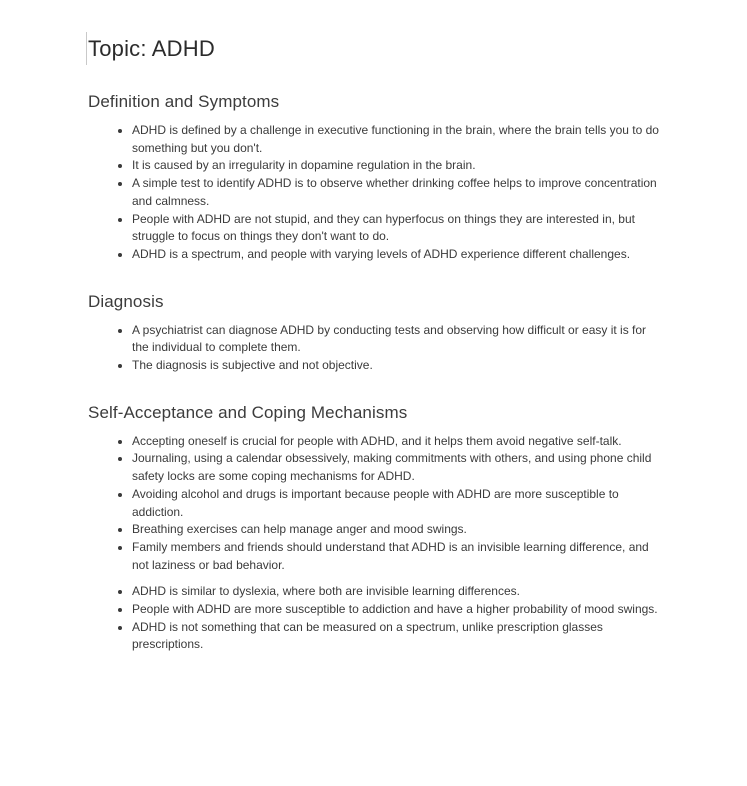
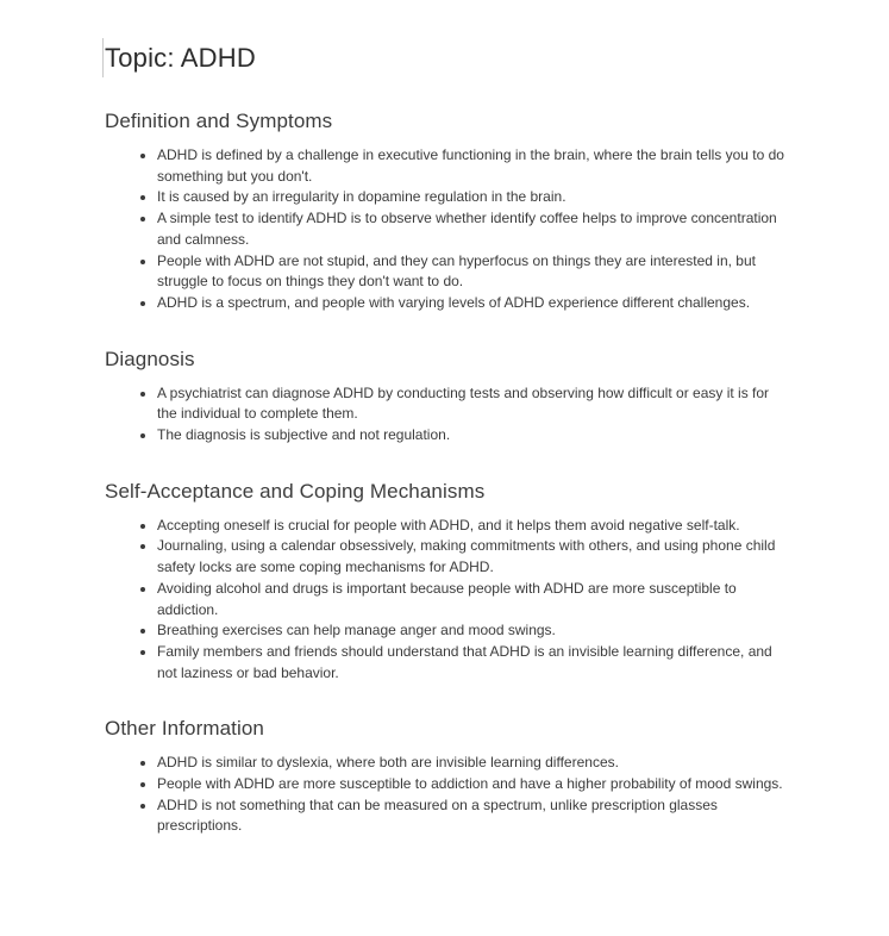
  Topic: ADHD
  Definition and Symptoms
  ADHD is defined by a challenge in executive functioning in the brain, where the brain tells you to do something but you don't.
  It is caused by an irregularity in dopamine regulation in the brain.
- A simple test to identify ADHD is to observe whether drinking coffee helps to improve concentration and calmness.
+ A simple test to identify ADHD is to observe whether identify coffee helps to improve concentration and calmness.
  People with ADHD are not stupid, and they can hyperfocus on things they are interested in, but struggle to focus on things they don't want to do.
  ADHD is a spectrum, and people with varying levels of ADHD experience different challenges.
  Diagnosis
  A psychiatrist can diagnose ADHD by conducting tests and observing how difficult or easy it is for the individual to complete them.
- The diagnosis is subjective and not objective.
+ The diagnosis is subjective and not regulation.
  Self-Acceptance and Coping Mechanisms
  Accepting oneself is crucial for people with ADHD, and it helps them avoid negative self-talk.
  Journaling, using a calendar obsessively, making commitments with others, and using phone child safety locks are some coping mechanisms for ADHD.
  Avoiding alcohol and drugs is important because people with ADHD are more susceptible to addiction.
  Breathing exercises can help manage anger and mood swings.
  Family members and friends should understand that ADHD is an invisible learning difference, and not laziness or bad behavior.
+ Other Information
  ADHD is similar to dyslexia, where both are invisible learning differences.
  People with ADHD are more susceptible to addiction and have a higher probability of mood swings.
  ADHD is not something that can be measured on a spectrum, unlike prescription glasses prescriptions.
